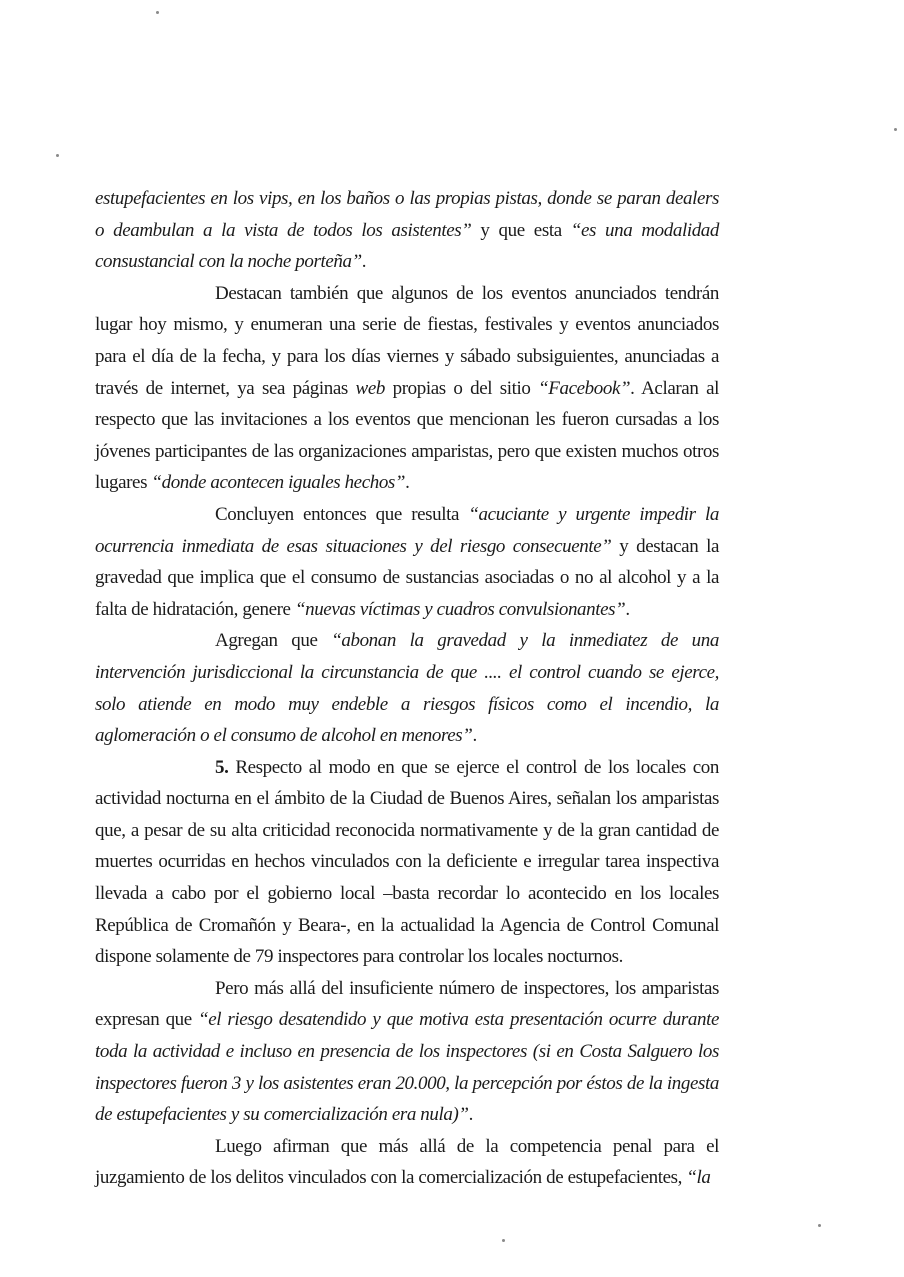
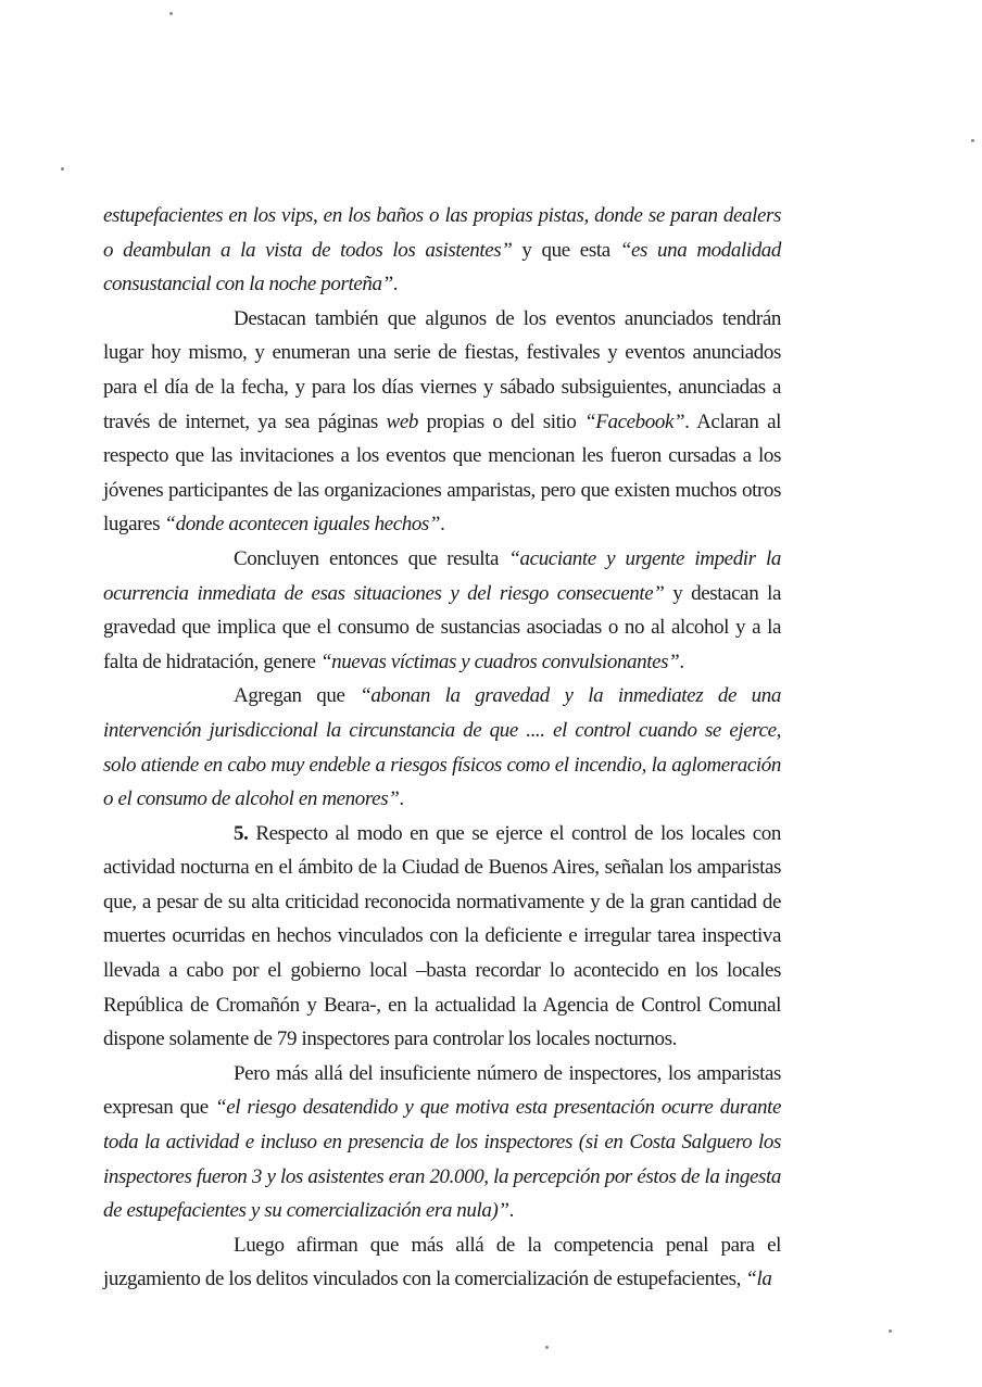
  estupefacientes en los vips, en los baños o las propias pistas, donde se paran dealers o deambulan a la vista de todos los asistentes” y que esta “es una modalidad consustancial con la noche porteña”.
  Destacan también que algunos de los eventos anunciados tendrán lugar hoy mismo, y enumeran una serie de fiestas, festivales y eventos anunciados para el día de la fecha, y para los días viernes y sábado subsiguientes, anunciadas a través de internet, ya sea páginas web propias o del sitio “Facebook”. Aclaran al respecto que las invitaciones a los eventos que mencionan les fueron cursadas a los jóvenes participantes de las organizaciones amparistas, pero que existen muchos otros lugares “donde acontecen iguales hechos”.
  Concluyen entonces que resulta “acuciante y urgente impedir la ocurrencia inmediata de esas situaciones y del riesgo consecuente” y destacan la gravedad que implica que el consumo de sustancias asociadas o no al alcohol y a la falta de hidratación, genere “nuevas víctimas y cuadros convulsionantes”.
- Agregan que “abonan la gravedad y la inmediatez de una intervención jurisdiccional la circunstancia de que .... el control cuando se ejerce, solo atiende en modo muy endeble a riesgos físicos como el incendio, la aglomeración o el consumo de alcohol en menores”.
+ Agregan que “abonan la gravedad y la inmediatez de una intervención jurisdiccional la circunstancia de que .... el control cuando se ejerce, solo atiende en cabo muy endeble a riesgos físicos como el incendio, la aglomeración o el consumo de alcohol en menores”.
  5. Respecto al modo en que se ejerce el control de los locales con actividad nocturna en el ámbito de la Ciudad de Buenos Aires, señalan los amparistas que, a pesar de su alta criticidad reconocida normativamente y de la gran cantidad de muertes ocurridas en hechos vinculados con la deficiente e irregular tarea inspectiva llevada a cabo por el gobierno local –basta recordar lo acontecido en los locales República de Cromañón y Beara-, en la actualidad la Agencia de Control Comunal dispone solamente de 79 inspectores para controlar los locales nocturnos.
  Pero más allá del insuficiente número de inspectores, los amparistas expresan que “el riesgo desatendido y que motiva esta presentación ocurre durante toda la actividad e incluso en presencia de los inspectores (si en Costa Salguero los inspectores fueron 3 y los asistentes eran 20.000, la percepción por éstos de la ingesta de estupefacientes y su comercialización era nula)”.
  Luego afirman que más allá de la competencia penal para el juzgamiento de los delitos vinculados con la comercialización de estupefacientes, “la
